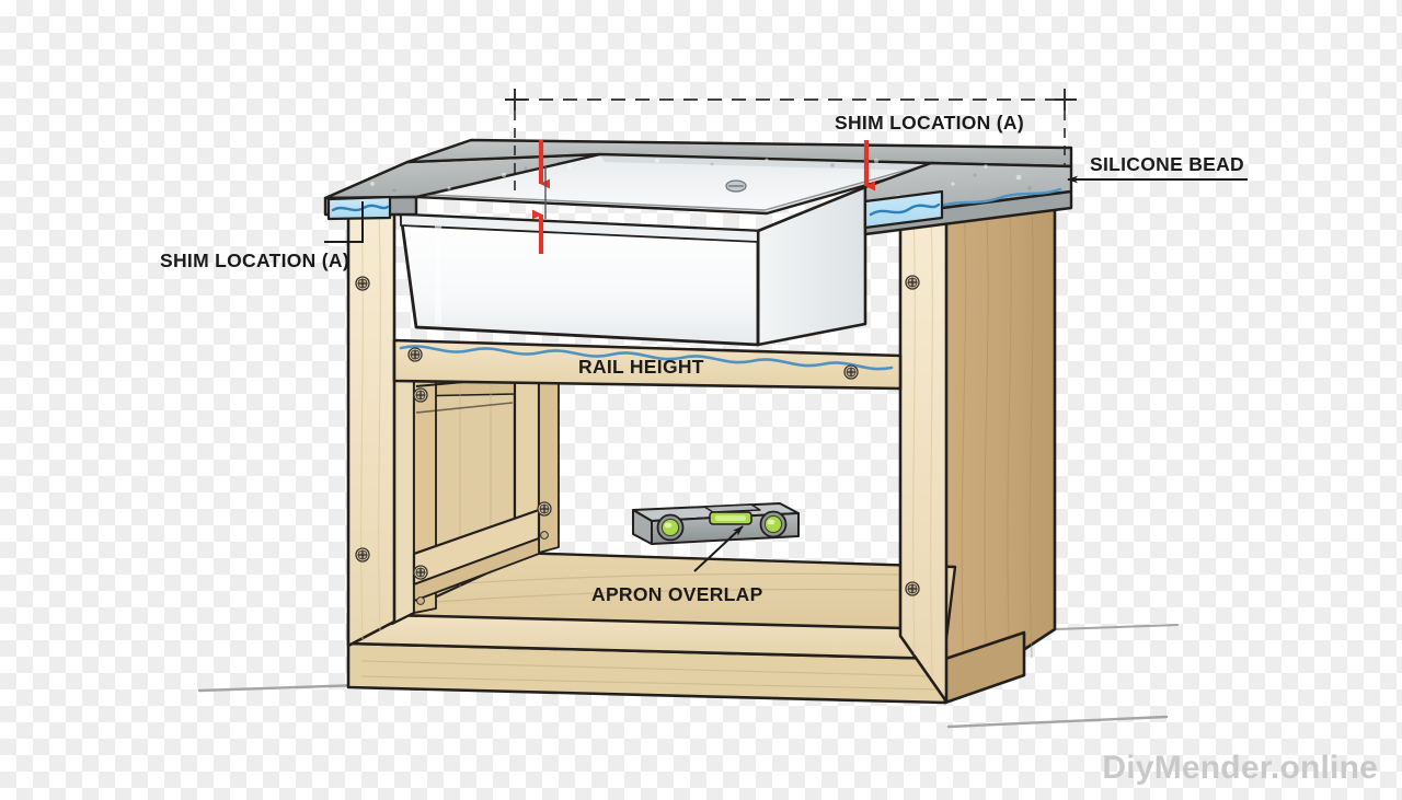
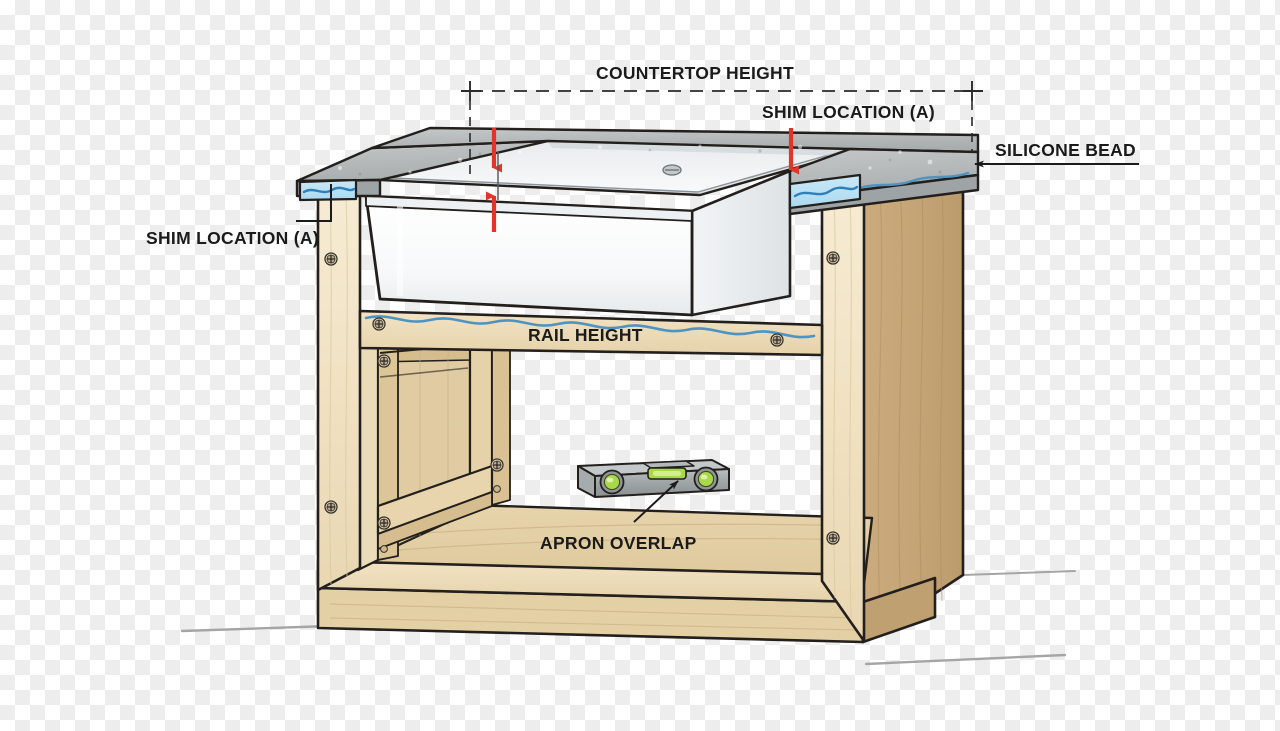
+ COUNTERTOP HEIGHT
  SHIM LOCATION (A)
  SHIM LOCATION (A)
  SILICONE BEAD
  RAIL HEIGHT
  APRON OVERLAP
- DiyMender.online
